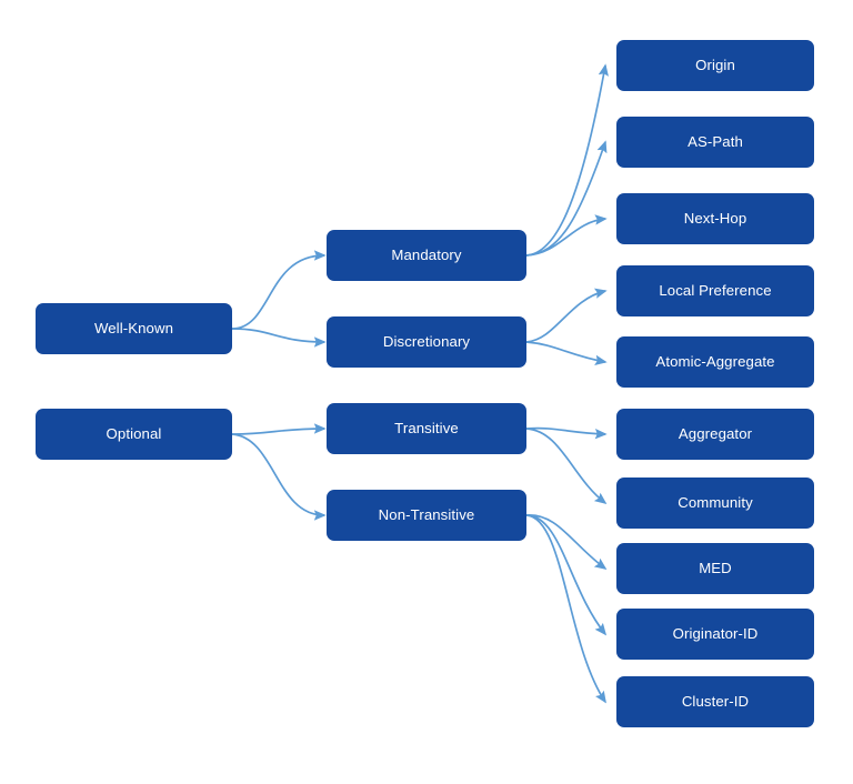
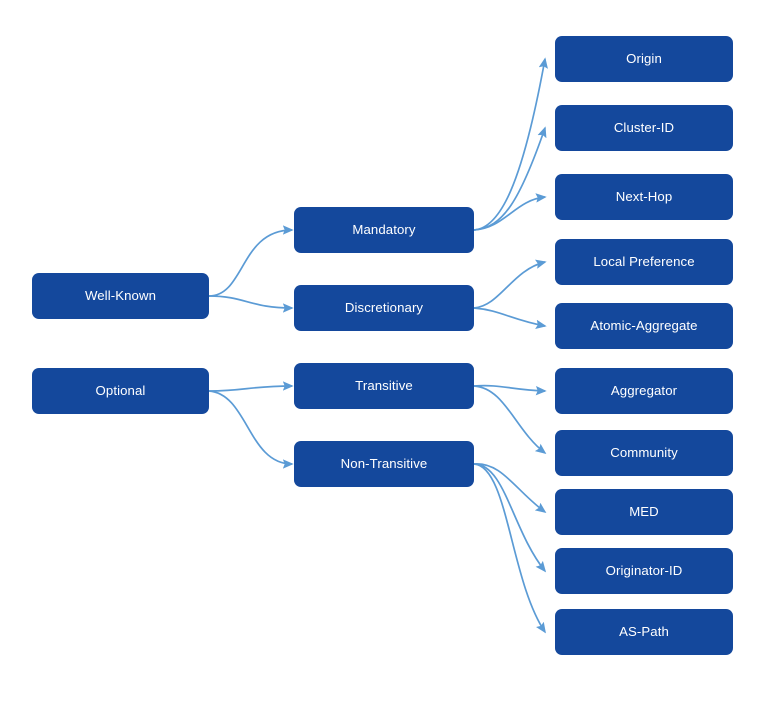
  Well-Known
  Optional
  Mandatory
  Discretionary
  Transitive
  Non-Transitive
  Origin
- AS-Path
+ Cluster-ID
  Next-Hop
  Local Preference
  Atomic-Aggregate
  Aggregator
  Community
  MED
  Originator-ID
- Cluster-ID
+ AS-Path
